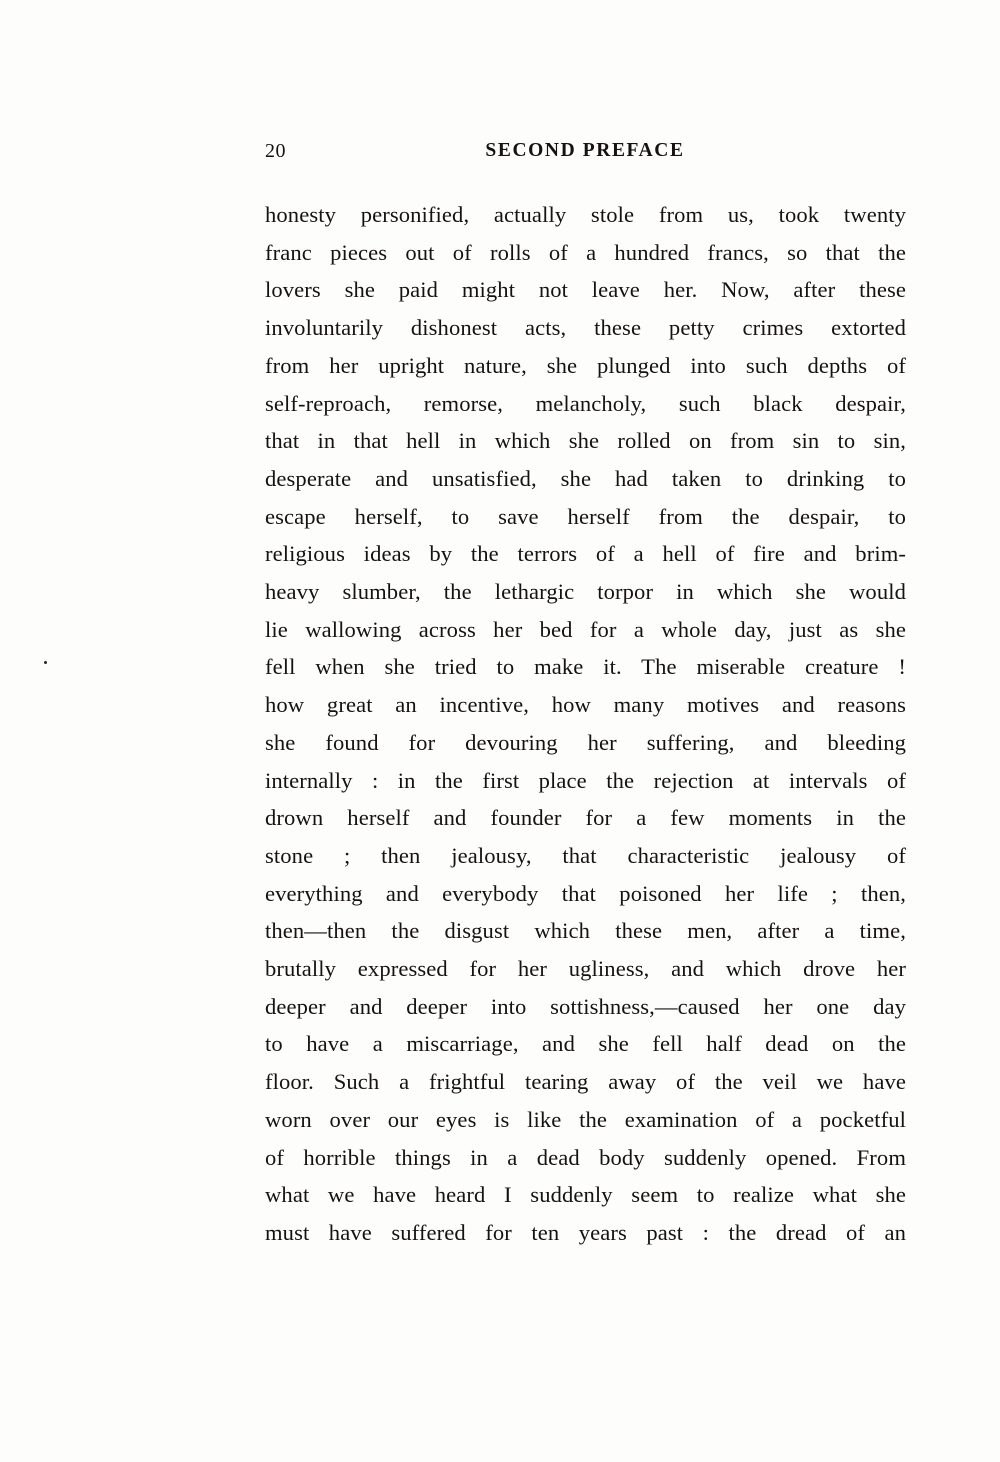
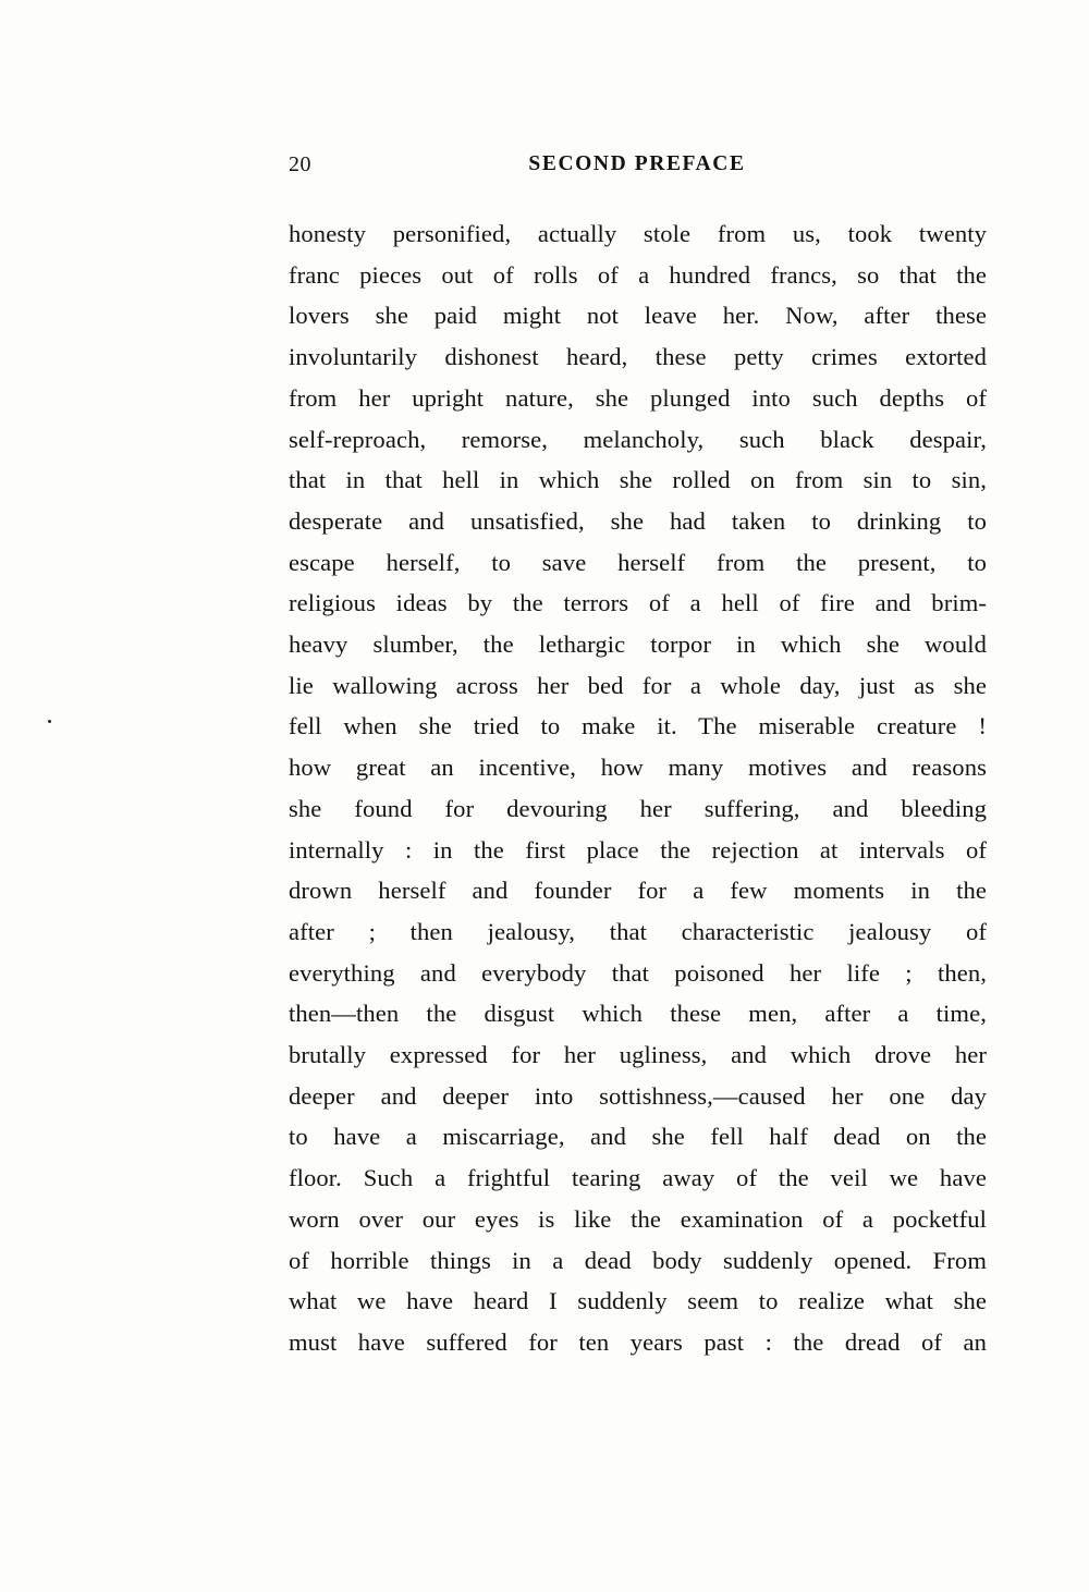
  20
  SECOND PREFACE
  honesty personified, actually stole from us, took twenty
  franc pieces out of rolls of a hundred francs, so that the
  lovers she paid might not leave her. Now, after these
- involuntarily dishonest acts, these petty crimes extorted
+ involuntarily dishonest heard, these petty crimes extorted
  from her upright nature, she plunged into such depths of
  self-reproach, remorse, melancholy, such black despair,
  that in that hell in which she rolled on from sin to sin,
  desperate and unsatisfied, she had taken to drinking to
- escape herself, to save herself from the despair, to
+ escape herself, to save herself from the present, to
  religious ideas by the terrors of a hell of fire and brim-
  heavy slumber, the lethargic torpor in which she would
  lie wallowing across her bed for a whole day, just as she
  fell when she tried to make it. The miserable creature !
  how great an incentive, how many motives and reasons
  she found for devouring her suffering, and bleeding
  internally : in the first place the rejection at intervals of
  drown herself and founder for a few moments in the
- stone ; then jealousy, that characteristic jealousy of
+ after ; then jealousy, that characteristic jealousy of
  everything and everybody that poisoned her life ; then,
  then—then the disgust which these men, after a time,
  brutally expressed for her ugliness, and which drove her
  deeper and deeper into sottishness,—caused her one day
  to have a miscarriage, and she fell half dead on the
  floor. Such a frightful tearing away of the veil we have
  worn over our eyes is like the examination of a pocketful
  of horrible things in a dead body suddenly opened. From
  what we have heard I suddenly seem to realize what she
  must have suffered for ten years past : the dread of an
